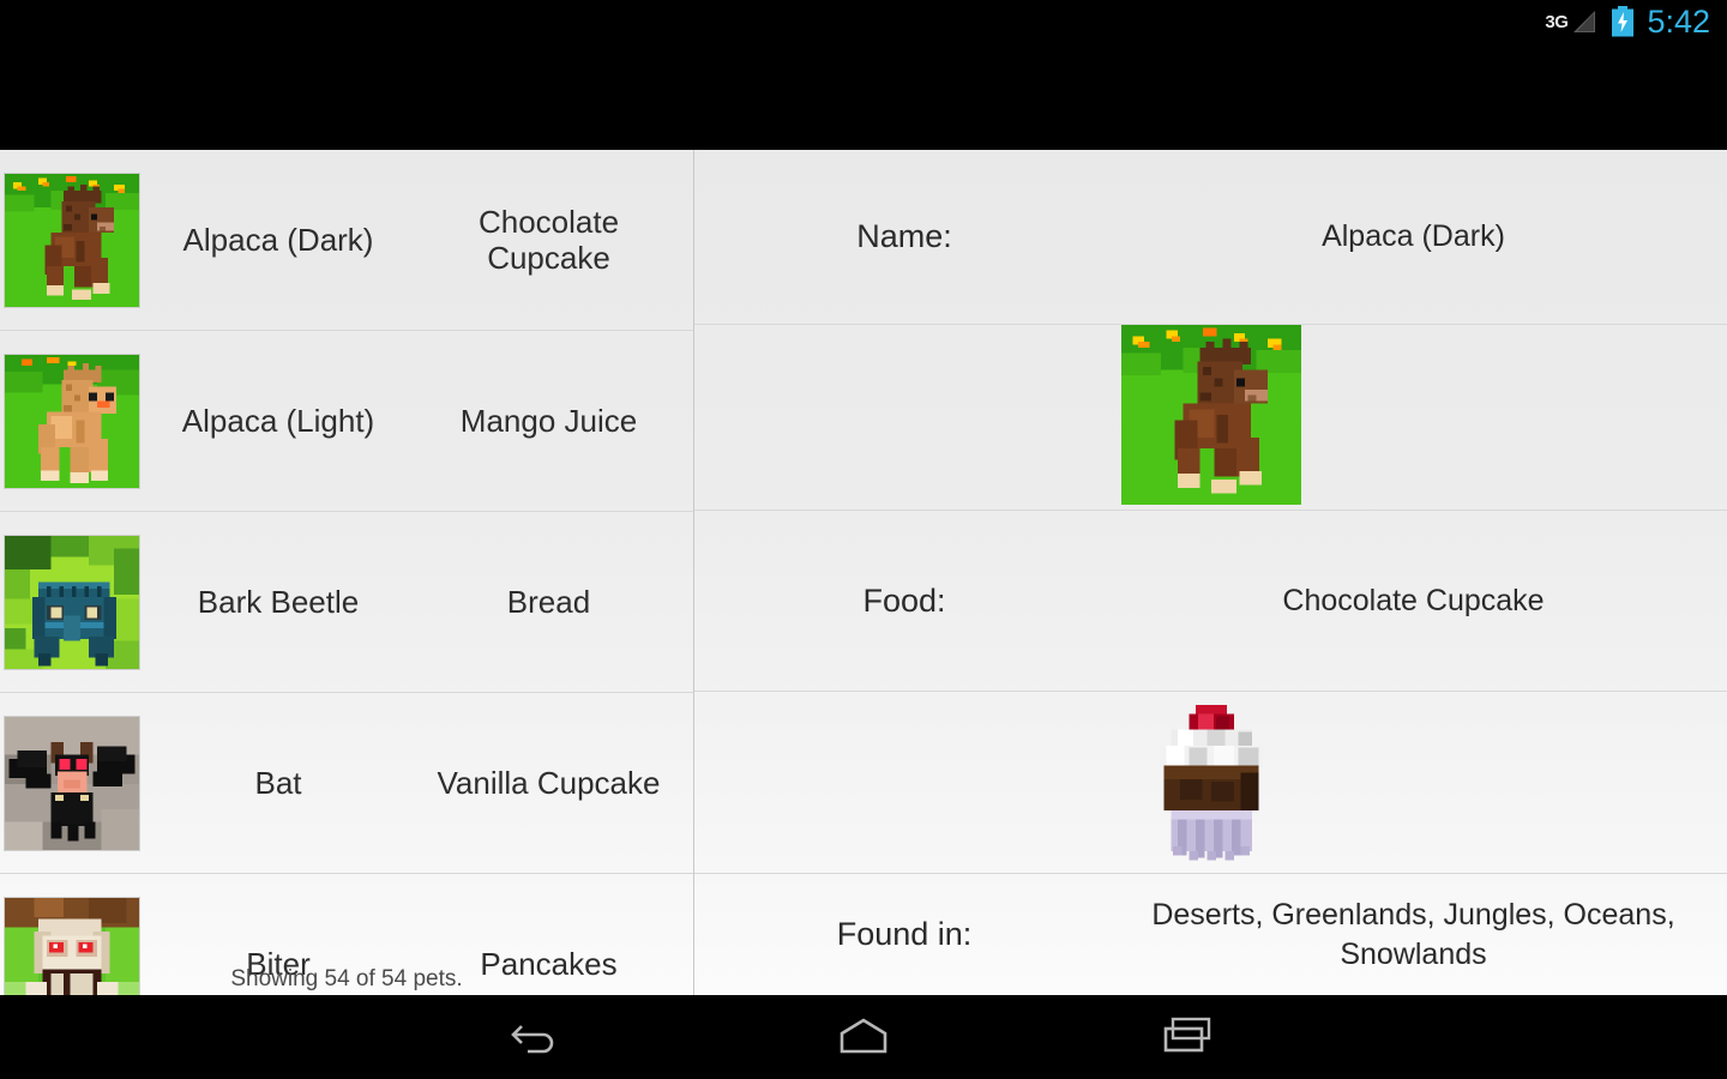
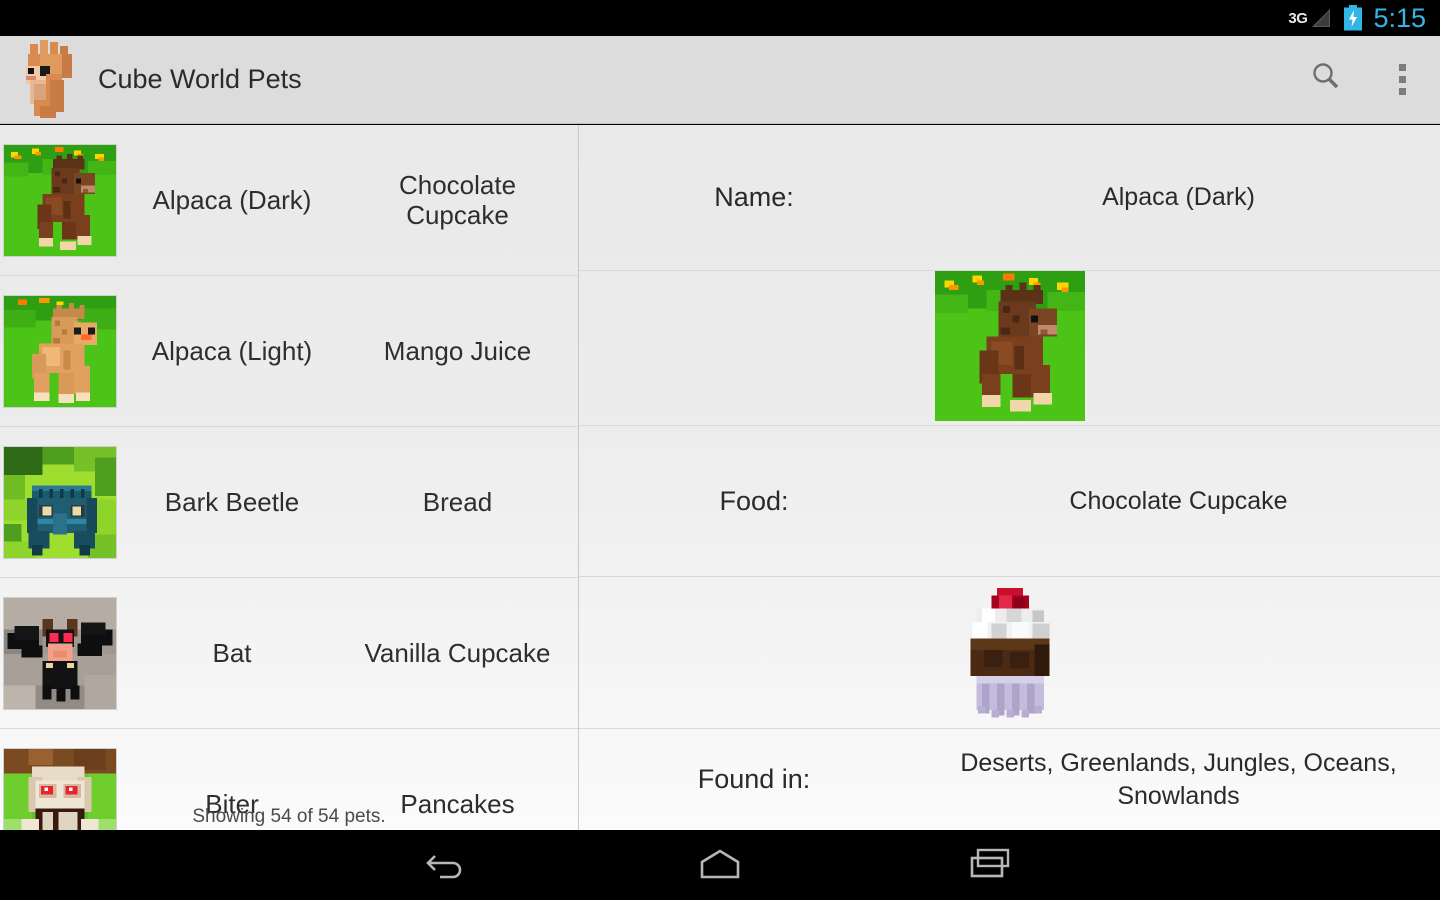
  3G
- 5:42
+ 5:15
+ Cube World Pets
  Alpaca (Dark)
  Chocolate Cupcake
  Alpaca (Light)
  Mango Juice
  Bark Beetle
  Bread
  Bat
  Vanilla Cupcake
  Biter
  Pancakes
  Showing 54 of 54 pets.
  Name:
  Alpaca (Dark)
  Food:
  Chocolate Cupcake
  Found in:
  Deserts, Greenlands, Jungles, Oceans, Snowlands
